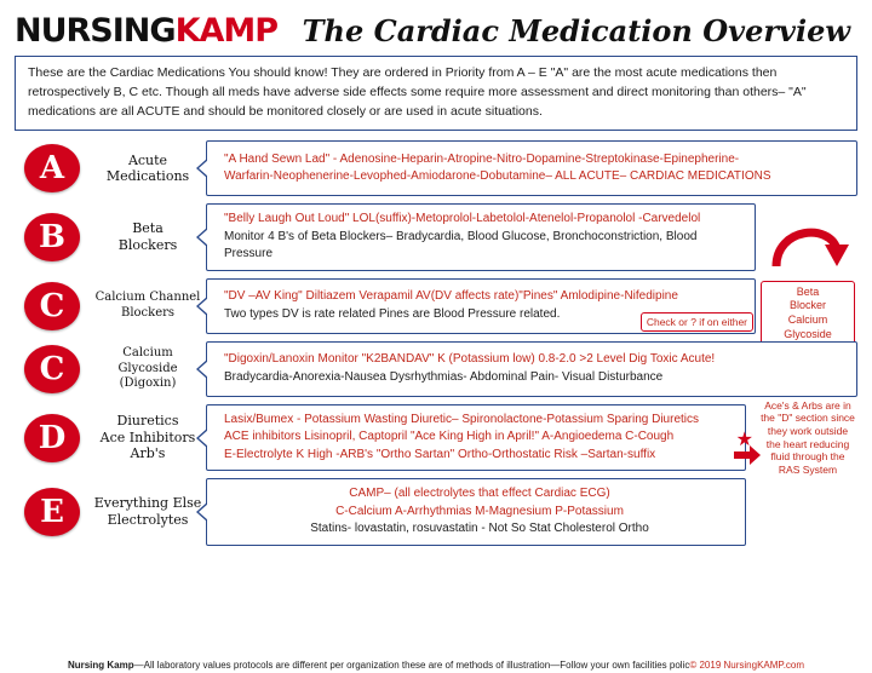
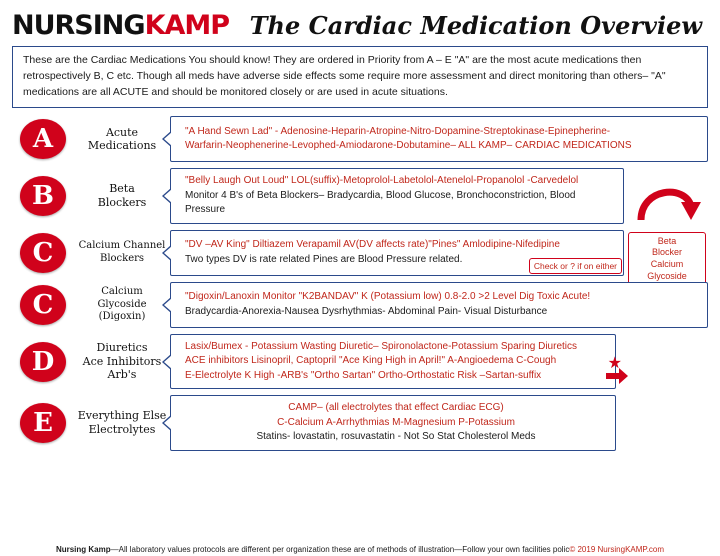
  NURSINGKAMP
  The Cardiac Medication Overview
  These are the Cardiac Medications You should know! They are ordered in Priority from A – E "A" are the most acute medications then retrospectively B, C etc. Though all meds have adverse side effects some require more assessment and direct monitoring than others– "A" medications are all ACUTE and should be monitored closely or are used in acute situations.
  A
  Acute
  Medications
  "A Hand Sewn Lad" - Adenosine-Heparin-Atropine-Nitro-Dopamine-Streptokinase-Epinepherine-
- Warfarin-Neophenerine-Levophed-Amiodarone-Dobutamine– ALL ACUTE– CARDIAC MEDICATIONS
+ Warfarin-Neophenerine-Levophed-Amiodarone-Dobutamine– ALL KAMP– CARDIAC MEDICATIONS
  B
  Beta
  Blockers
  "Belly Laugh Out Loud" LOL(suffix)-Metoprolol-Labetolol-Atenelol-Propanolol -Carvedelol
  Monitor 4 B's of Beta Blockers– Bradycardia, Blood Glucose, Bronchoconstriction, Blood Pressure
  C
  Calcium Channe
  Blockers
  "DV –AV King" Diltiazem Verapamil AV(DV affects rate)"Pines" Amlodipine-Nifedipine
  Two types DV is rate related Pines are Blood Pressure related.
  Beta
  Blocker
  Calcium
  Glycoside
  Check or ? if on either
  C
  Calcium
  Glycoside (Digoxin)
  "Digoxin/Lanoxin Monitor "K2BANDAV" K (Potassium low) 0.8-2.0 >2 Level Dig Toxic Acute!
  Bradycardia-Anorexia-Nausea Dysrhythmias- Abdominal Pain- Visual Disturbance
  D
  Diuretics
  Ace Inhibitors
  Arb's
  Lasix/Bumex - Potassium Wasting Diuretic– Spironolactone-Potassium Sparing Diuretics
  ACE inhibitors Lisinopril, Captopril "Ace King High in April!" A-Angioedema C-Cough
  E-Electrolyte K High -ARB's "Ortho Sartan" Ortho-Orthostatic Risk –Sartan-suffix
  ★
- Ace's & Arbs are in the "D" section since they work outside the heart reducing fluid through the RAS System
  E
  Everything Els
  Electrolytes
  CAMP– (all electrolytes that effect Cardiac ECG)
  C-Calcium A-Arrhythmias M-Magnesium P-Potassium
- Statins- lovastatin, rosuvastatin - Not So Stat Cholesterol Ortho
+ Statins- lovastatin, rosuvastatin - Not So Stat Cholesterol Meds
  Nursing Kamp—All laboratory values protocols are different per organization these are of methods of illustration—Follow your own facilities polic© 2019 NursingKAMP.com
